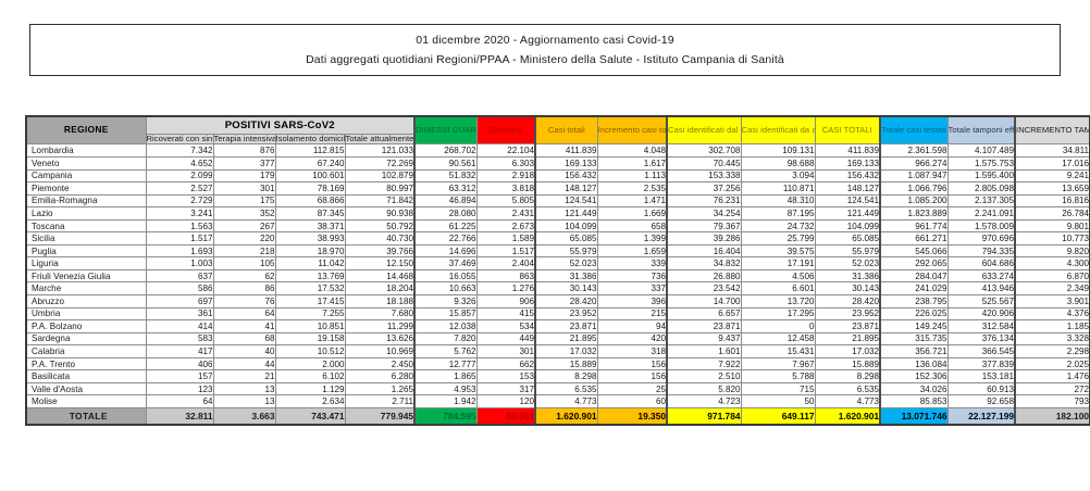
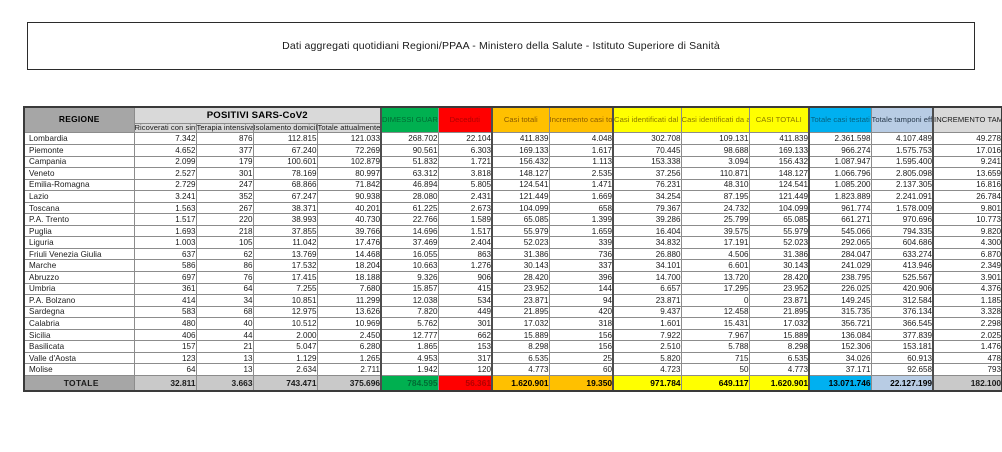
- 01 dicembre 2020 - Aggiornamento casi Covid-19
- Dati aggregati quotidiani Regioni/PPAA - Ministero della Salute - Istituto Campania di Sanità
+ Dati aggregati quotidiani Regioni/PPAA - Ministero della Salute - Istituto Superiore di Sanità
  Ricoverati con sin	Terapia intensiva	Isolamento domicil	Totale attualmente
- Lombardia	7.342	876	112.815	121.033	268.702	22.104	411.839	4.048	302.708	109.131	411.839	2.361.598	4.107.489	34.811
+ Lombardia	7.342	876	112.815	121.033	268.702	22.104	411.839	4.048	302.708	109.131	411.839	2.361.598	4.107.489	49.278
- Veneto	4.652	377	67.240	72.269	90.561	6.303	169.133	1.617	70.445	98.688	169.133	966.274	1.575.753	17.016
+ Piemonte	4.652	377	67.240	72.269	90.561	6.303	169.133	1.617	70.445	98.688	169.133	966.274	1.575.753	17.016
- Campania	2.099	179	100.601	102.879	51.832	2.918	156.432	1.113	153.338	3.094	156.432	1.087.947	1.595.400	9.241
+ Campania	2.099	179	100.601	102.879	51.832	1.721	156.432	1.113	153.338	3.094	156.432	1.087.947	1.595.400	9.241
- Piemonte	2.527	301	78.169	80.997	63.312	3.818	148.127	2.535	37.256	110.871	148.127	1.066.796	2.805.098	13.659
+ Veneto	2.527	301	78.169	80.997	63.312	3.818	148.127	2.535	37.256	110.871	148.127	1.066.796	2.805.098	13.659
- Emilia-Romagna	2.729	175	68.866	71.842	46.894	5.805	124.541	1.471	76.231	48.310	124.541	1.085.200	2.137.305	16.816
+ Emilia-Romagna	2.729	247	68.866	71.842	46.894	5.805	124.541	1.471	76.231	48.310	124.541	1.085.200	2.137.305	16.816
- Lazio	3.241	352	87.345	90.938	28.080	2.431	121.449	1.669	34.254	87.195	121.449	1.823.889	2.241.091	26.784
+ Lazio	3.241	352	67.247	90.938	28.080	2.431	121.449	1.669	34.254	87.195	121.449	1.823.889	2.241.091	26.784
- Toscana	1.563	267	38.371	50.792	61.225	2.673	104.099	658	79.367	24.732	104.099	961.774	1.578.009	9.801
+ Toscana	1.563	267	38.371	40.201	61.225	2.673	104.099	658	79.367	24.732	104.099	961.774	1.578.009	9.801
- Sicilia	1.517	220	38.993	40.730	22.766	1.589	65.085	1.399	39.286	25.799	65.085	661.271	970.696	10.773
+ P.A. Trento	1.517	220	38.993	40.730	22.766	1.589	65.085	1.399	39.286	25.799	65.085	661.271	970.696	10.773
- Puglia	1.693	218	18.970	39.766	14.696	1.517	55.979	1.659	16.404	39.575	55.979	545.066	794.335	9.820
+ Puglia	1.693	218	37.855	39.766	14.696	1.517	55.979	1.659	16.404	39.575	55.979	545.066	794.335	9.820
- Liguria	1.003	105	11.042	12.150	37.469	2.404	52.023	339	34.832	17.191	52.023	292.065	604.686	4.300
+ Liguria	1.003	105	11.042	17.476	37.469	2.404	52.023	339	34.832	17.191	52.023	292.065	604.686	4.300
  Friuli Venezia Giulia	637	62	13.769	14.468	16.055	863	31.386	736	26.880	4.506	31.386	284.047	633.274	6.870
- Marche	586	86	17.532	18.204	10.663	1.276	30.143	337	23.542	6.601	30.143	241.029	413.946	2.349
+ Marche	586	86	17.532	18.204	10.663	1.276	30.143	337	34.101	6.601	30.143	241.029	413.946	2.349
  Abruzzo	697	76	17.415	18.188	9.326	906	28.420	396	14.700	13.720	28.420	238.795	525.567	3.901
- Umbria	361	64	7.255	7.680	15.857	415	23.952	215	6.657	17.295	23.952	226.025	420.906	4.376
+ Umbria	361	64	7.255	7.680	15.857	415	23.952	144	6.657	17.295	23.952	226.025	420.906	4.376
- P.A. Bolzano	414	41	10.851	11.299	12.038	534	23.871	94	23.871	0	23.871	149.245	312.584	1.185
+ P.A. Bolzano	414	34	10.851	11.299	12.038	534	23.871	94	23.871	0	23.871	149.245	312.584	1.185
- Sardegna	583	68	19.158	13.626	7.820	449	21.895	420	9.437	12.458	21.895	315.735	376.134	3.328
+ Sardegna	583	68	12.975	13.626	7.820	449	21.895	420	9.437	12.458	21.895	315.735	376.134	3.328
- Calabria	417	40	10.512	10.969	5.762	301	17.032	318	1.601	15.431	17.032	356.721	366.545	2.298
+ Calabria	480	40	10.512	10.969	5.762	301	17.032	318	1.601	15.431	17.032	356.721	366.545	2.298
- P.A. Trento	406	44	2.000	2.450	12.777	662	15.889	156	7.922	7.967	15.889	136.084	377.839	2.025
+ Sicilia	406	44	2.000	2.450	12.777	662	15.889	156	7.922	7.967	15.889	136.084	377.839	2.025
- Basilicata	157	21	6.102	6.280	1.865	153	8.298	156	2.510	5.788	8.298	152.306	153.181	1.476
+ Basilicata	157	21	5.047	6.280	1.865	153	8.298	156	2.510	5.788	8.298	152.306	153.181	1.476
- Valle d'Aosta	123	13	1.129	1.265	4.953	317	6.535	25	5.820	715	6.535	34.026	60.913	272
+ Valle d'Aosta	123	13	1.129	1.265	4.953	317	6.535	25	5.820	715	6.535	34.026	60.913	478
- Molise	64	13	2.634	2.711	1.942	120	4.773	60	4.723	50	4.773	85.853	92.658	793
+ Molise	64	13	2.634	2.711	1.942	120	4.773	60	4.723	50	4.773	37.171	92.658	793
- TOTALE	32.811	3.663	743.471	779.945	784.595	56.361	1.620.901	19.350	971.784	649.117	1.620.901	13.071.746	22.127.199	182.100
+ TOTALE	32.811	3.663	743.471	375.696	784.595	56.361	1.620.901	19.350	971.784	649.117	1.620.901	13.071.746	22.127.199	182.100
